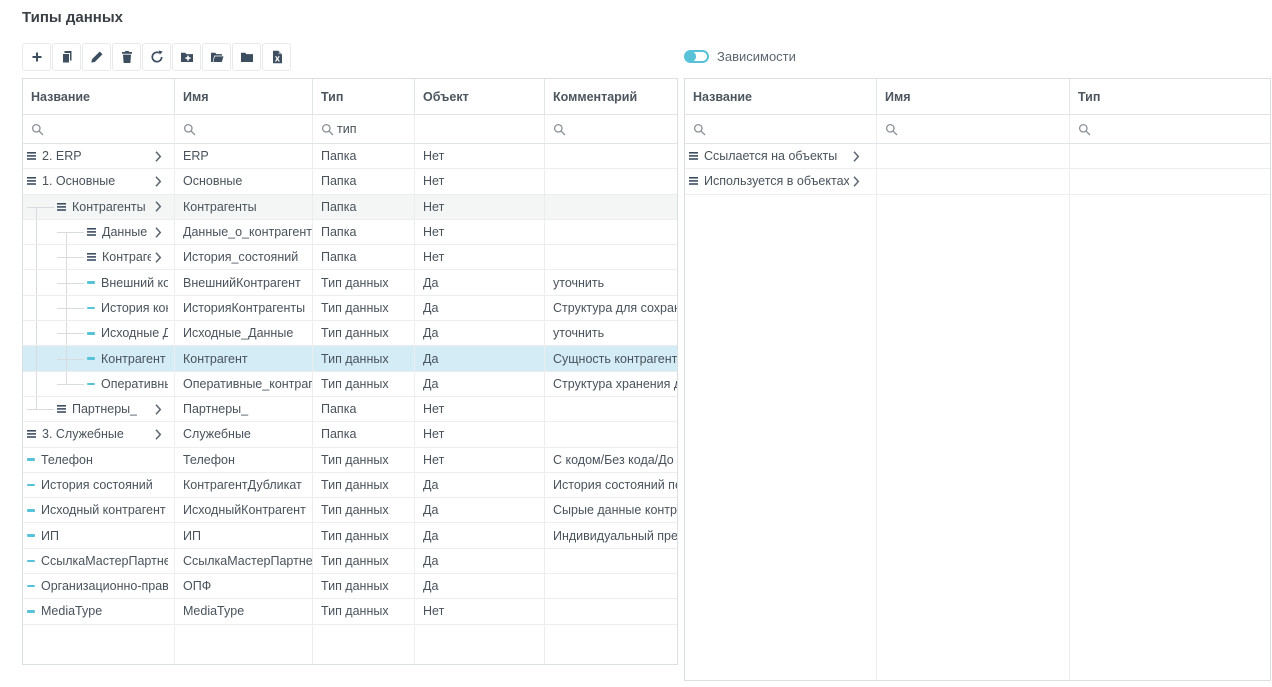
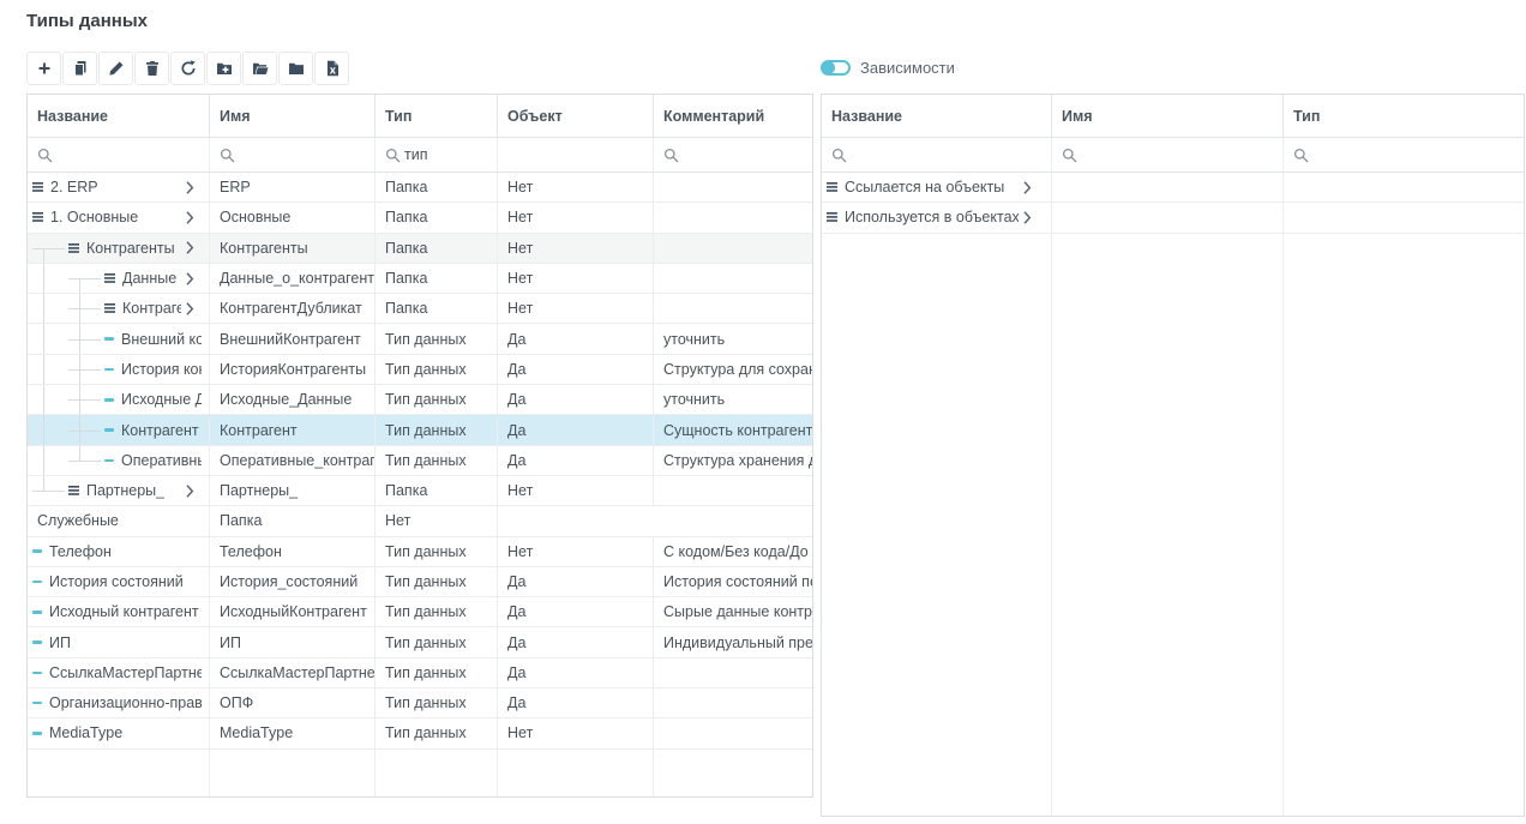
  Типы данных
  Зависимости
  Название
  Имя
  Тип
  Объект
  Комментарий
  тип
  2. ERP
  ERP
  Папка
  Нет
  1. Основные
  Основные
  Папка
  Нет
  Контрагенты
  Контрагенты
  Папка
  Нет
  Данные
  Данные_о_контрагент
  Папка
  Нет
  Контраге
- История_состояний
+ КонтрагентДубликат
  Папка
  Нет
  Внешний ко
  ВнешнийКонтрагент
  Тип данных
  Да
  уточнить
  История ко
  ИсторияКонтрагенты
  Тип данных
  Да
  Структура для сохра
  Исходные Д
  Исходные_Данные
  Тип данных
  Да
  уточнить
  Контрагент
  Контрагент
  Тип данных
  Да
  Сущность контрагент
  Оперативн
  Оперативные_контраг
  Тип данных
  Да
  Структура хранения
  Партнеры_
  Партнеры_
  Папка
  Нет
- 3. Служебные
  Служебные
  Папка
  Нет
  Телефон
  Телефон
  Тип данных
  Нет
  С кодом/Без кода/До
  История состояний
- КонтрагентДубликат
+ История_состояний
  Тип данных
  Да
  История состояний п
  Исходный контрагент
  ИсходныйКонтрагент
  Тип данных
  Да
  Сырые данные контр
  ИП
  ИП
  Тип данных
  Да
  Индивидуальный пре
  СсылкаМастерПартне
  СсылкаМастерПартне
  Тип данных
  Да
  Организационно-прав
  ОПФ
  Тип данных
  Да
  MediaType
  MediaType
  Тип данных
  Нет
  Название
  Имя
  Тип
  Ссылается на объекты
  Используется в объектах
